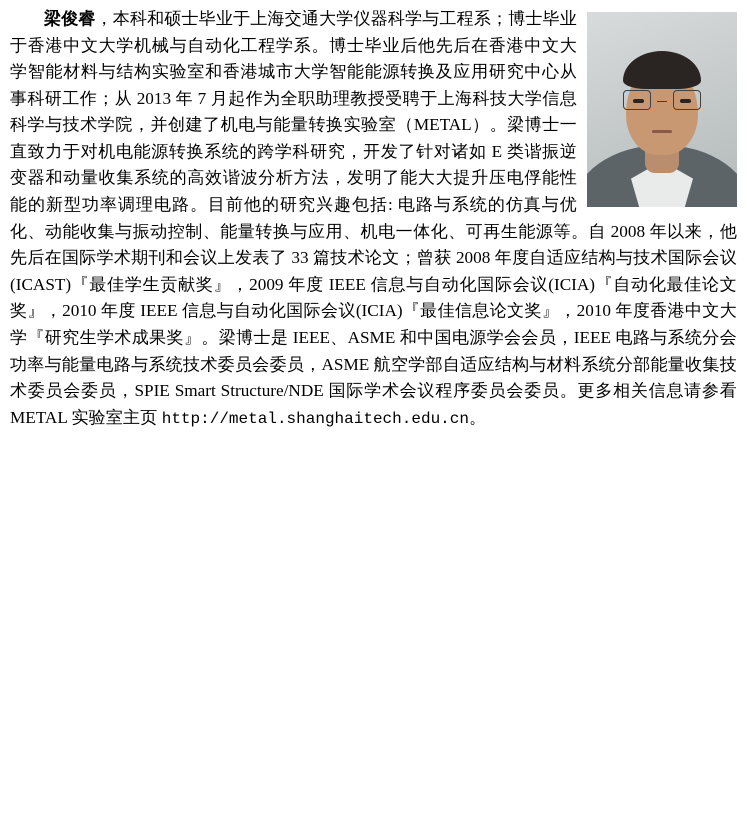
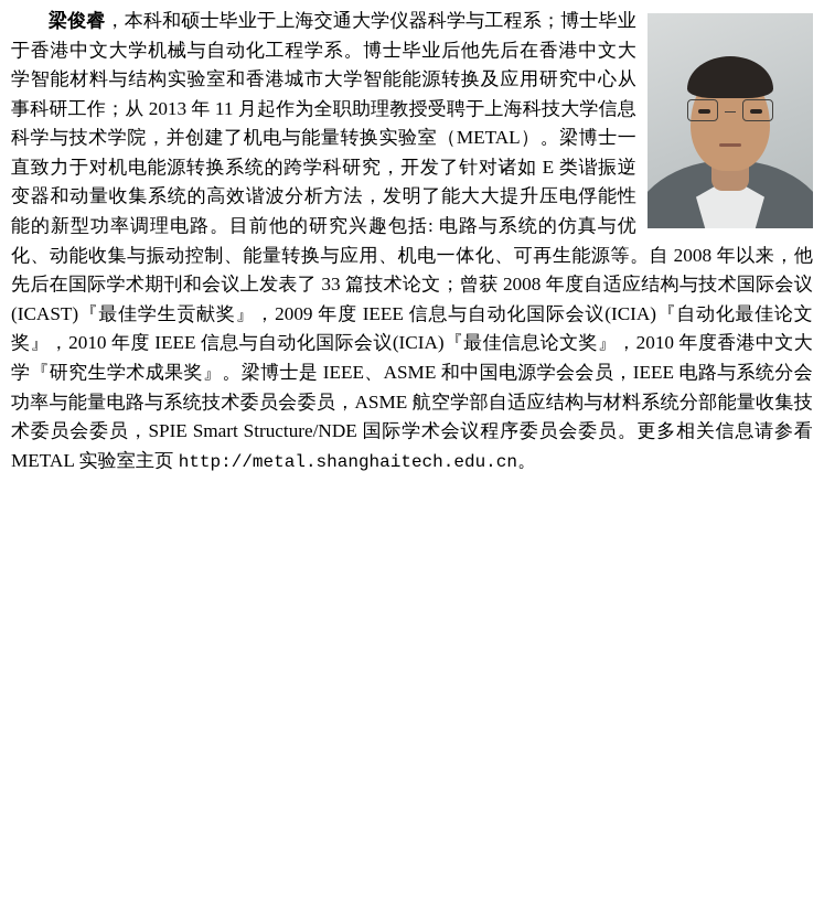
- 梁俊睿，本科和硕士毕业于上海交通大学仪器科学与工程系；博士毕业于香港中文大学机械与自动化工程学系。博士毕业后他先后在香港中文大学智能材料与结构实验室和香港城市大学智能能源转换及应用研究中心从事科研工作；从 2013 年 7 月起作为全职助理教授受聘于上海科技大学信息科学与技术学院，并创建了机电与能量转换实验室（METAL）。梁博士一直致力于对机电能源转换系统的跨学科研究，开发了针对诸如 E 类谐振逆变器和动量收集系统的高效谐波分析方法，发明了能大大提升压电俘能性能的新型功率调理电路。目前他的研究兴趣包括: 电路与系统的仿真与优化、动能收集与振动控制、能量转换与应用、机电一体化、可再生能源等。自 2008 年以来，他先后在国际学术期刊和会议上发表了 33 篇技术论文；曾获 2008 年度自适应结构与技术国际会议(ICAST)『最佳学生贡献奖』，2009 年度 IEEE 信息与自动化国际会议(ICIA)『自动化最佳论文奖』，2010 年度 IEEE 信息与自动化国际会议(ICIA)『最佳信息论文奖』，2010 年度香港中文大学『研究生学术成果奖』。梁博士是 IEEE、ASME 和中国电源学会会员，IEEE 电路与系统分会功率与能量电路与系统技术委员会委员，ASME 航空学部自适应结构与材料系统分部能量收集技术委员会委员，SPIE Smart Structure/NDE 国际学术会议程序委员会委员。更多相关信息请参看 METAL 实验室主页 http://metal.shanghaitech.edu.cn。
+ 梁俊睿，本科和硕士毕业于上海交通大学仪器科学与工程系；博士毕业于香港中文大学机械与自动化工程学系。博士毕业后他先后在香港中文大学智能材料与结构实验室和香港城市大学智能能源转换及应用研究中心从事科研工作；从 2013 年 11 月起作为全职助理教授受聘于上海科技大学信息科学与技术学院，并创建了机电与能量转换实验室（METAL）。梁博士一直致力于对机电能源转换系统的跨学科研究，开发了针对诸如 E 类谐振逆变器和动量收集系统的高效谐波分析方法，发明了能大大提升压电俘能性能的新型功率调理电路。目前他的研究兴趣包括: 电路与系统的仿真与优化、动能收集与振动控制、能量转换与应用、机电一体化、可再生能源等。自 2008 年以来，他先后在国际学术期刊和会议上发表了 33 篇技术论文；曾获 2008 年度自适应结构与技术国际会议(ICAST)『最佳学生贡献奖』，2009 年度 IEEE 信息与自动化国际会议(ICIA)『自动化最佳论文奖』，2010 年度 IEEE 信息与自动化国际会议(ICIA)『最佳信息论文奖』，2010 年度香港中文大学『研究生学术成果奖』。梁博士是 IEEE、ASME 和中国电源学会会员，IEEE 电路与系统分会功率与能量电路与系统技术委员会委员，ASME 航空学部自适应结构与材料系统分部能量收集技术委员会委员，SPIE Smart Structure/NDE 国际学术会议程序委员会委员。更多相关信息请参看 METAL 实验室主页 http://metal.shanghaitech.edu.cn。
